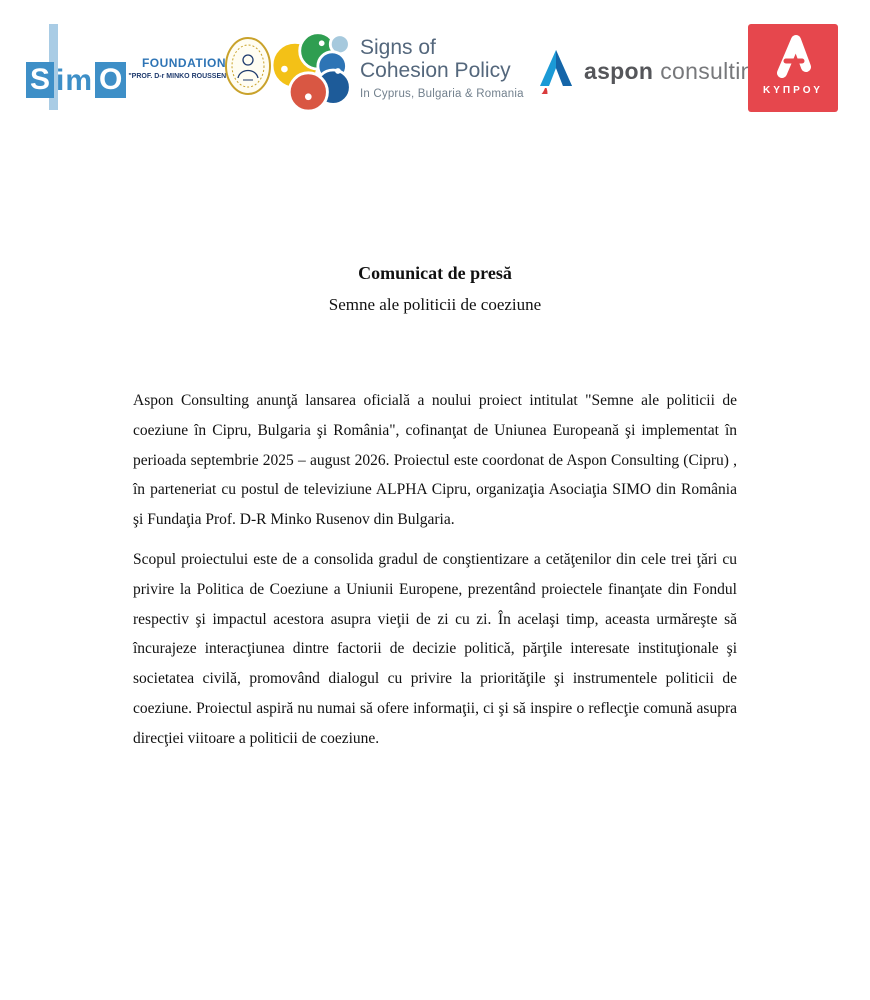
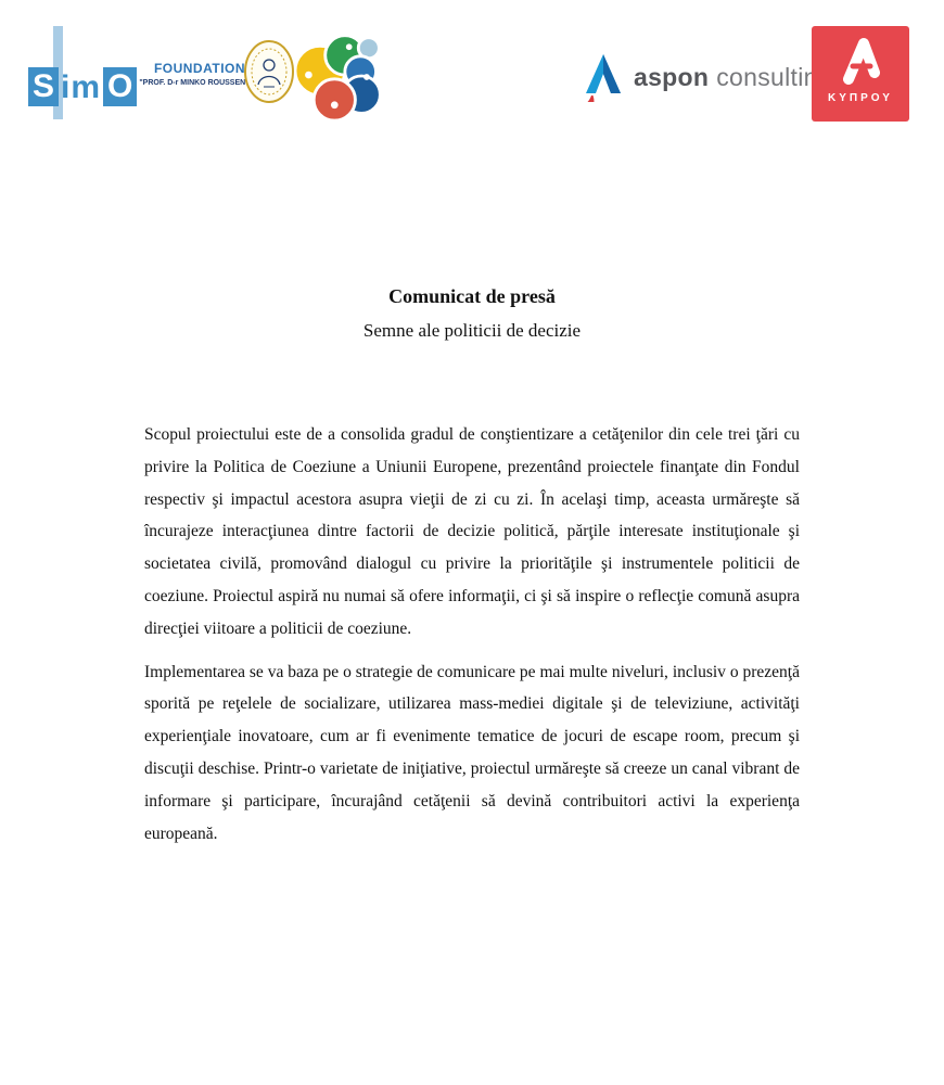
  S
  im
  O
  FOUNDATION
- Signs of
- Cohesion Policy
- In Cyprus, Bulgaria & Romania
  aspon
  consulti
  ΚΥΠΡΟΥ
  Comunicat de presă
- Semne ale politicii de coeziune
+ Semne ale politicii de decizie
- Aspon Consulting anunţă lansarea oficială a noului proiect intitulat "Semne ale politicii de coeziune în Cipru, Bulgaria şi România", cofinanţat de Uniunea Europeană şi implementat în perioada septembrie 2025 – august 2026. Proiectul este coordonat de Aspon Consulting (Cipru) , în parteneriat cu postul de televiziune ALPHA Cipru, organizaţia Asociaţia SIMO din România şi Fundaţia Prof. D-R Minko Rusenov din Bulgaria.
  Scopul proiectului este de a consolida gradul de conştientizare a cetăţenilor din cele trei ţări cu privire la Politica de Coeziune a Uniunii Europene, prezentând proiectele finanţate din Fondul respectiv şi impactul acestora asupra vieţii de zi cu zi. În acelaşi timp, aceasta urmăreşte să încurajeze interacţiunea dintre factorii de decizie politică, părţile interesate instituţionale şi societatea civilă, promovând dialogul cu privire la priorităţile şi instrumentele politicii de coeziune. Proiectul aspiră nu numai să ofere informaţii, ci şi să inspire o reflecţie comună asupra direcţiei viitoare a politicii de coeziune.
+ Implementarea se va baza pe o strategie de comunicare pe mai multe niveluri, inclusiv o prezenţă sporită pe reţelele de socializare, utilizarea mass-mediei digitale şi de televiziune, activităţi experienţiale inovatoare, cum ar fi evenimente tematice de jocuri de escape room, precum şi discuţii deschise. Printr-o varietate de iniţiative, proiectul urmăreşte să creeze un canal vibrant de informare şi participare, încurajând cetăţenii să devină contribuitori activi la experienţa europeană.
